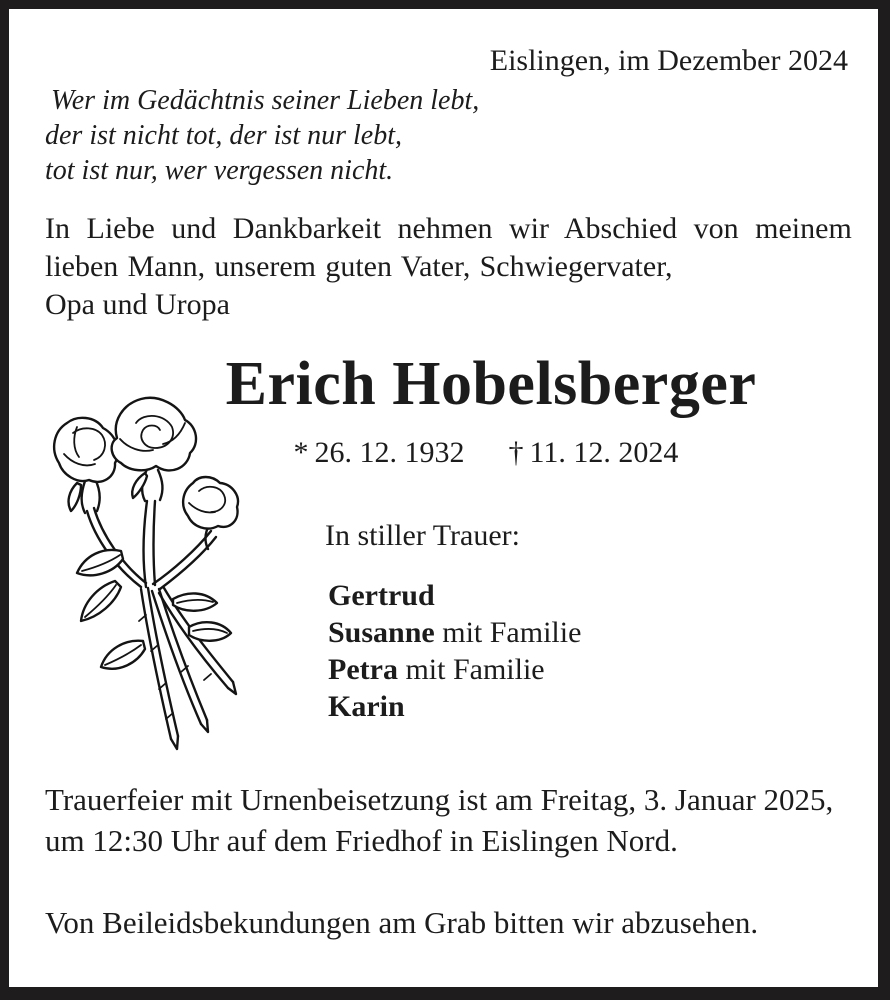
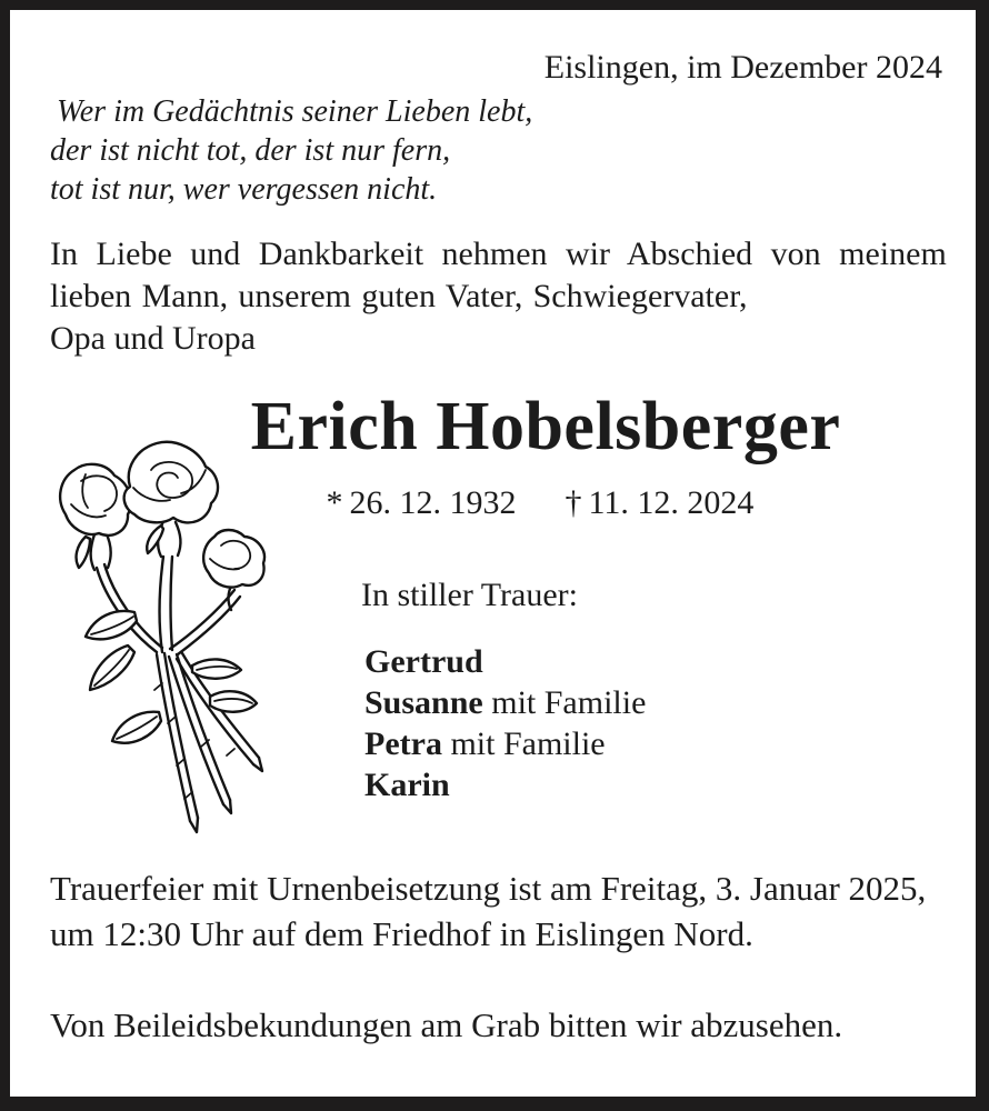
  Eislingen, im Dezember 2024
  Wer im Gedächtnis seiner Lieben lebt,
- der ist nicht tot, der ist nur lebt,
+ der ist nicht tot, der ist nur fern,
  tot ist nur, wer vergessen nicht.
  In Liebe und Dankbarkeit nehmen wir Abschied von meinem
  lieben Mann, unserem guten Vater, Schwiegervater,
  Opa und Uropa
  Erich Hobelsberger
  * 26. 12. 1932 † 11. 12. 2024
  In stiller Trauer:
  Gertrud
  Susanne mit Familie
  Petra mit Familie
  Karin
  Trauerfeier mit Urnenbeisetzung ist am Freitag, 3. Januar 2025,
  um 12:30 Uhr auf dem Friedhof in Eislingen Nord.
  Von Beileidsbekundungen am Grab bitten wir abzusehen.
